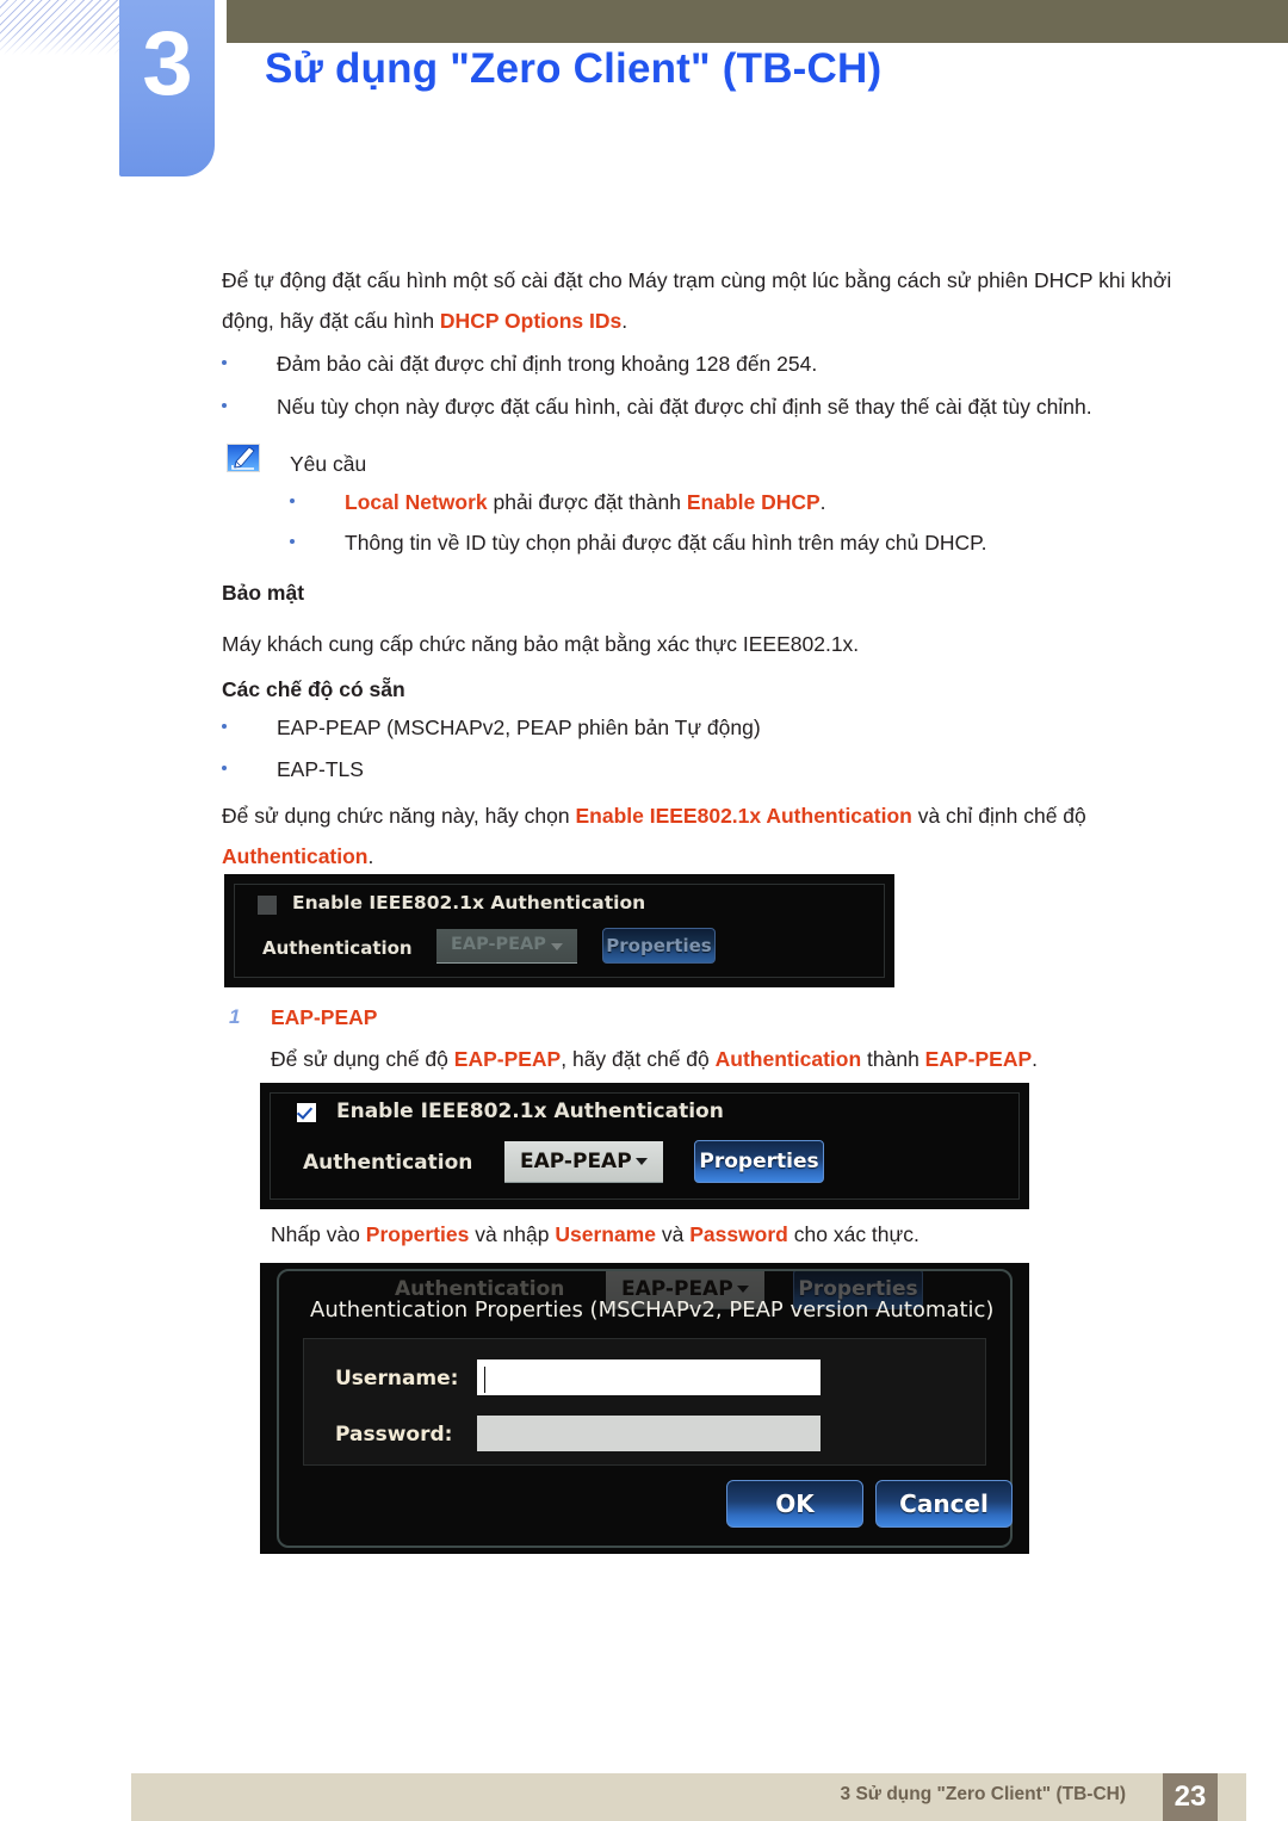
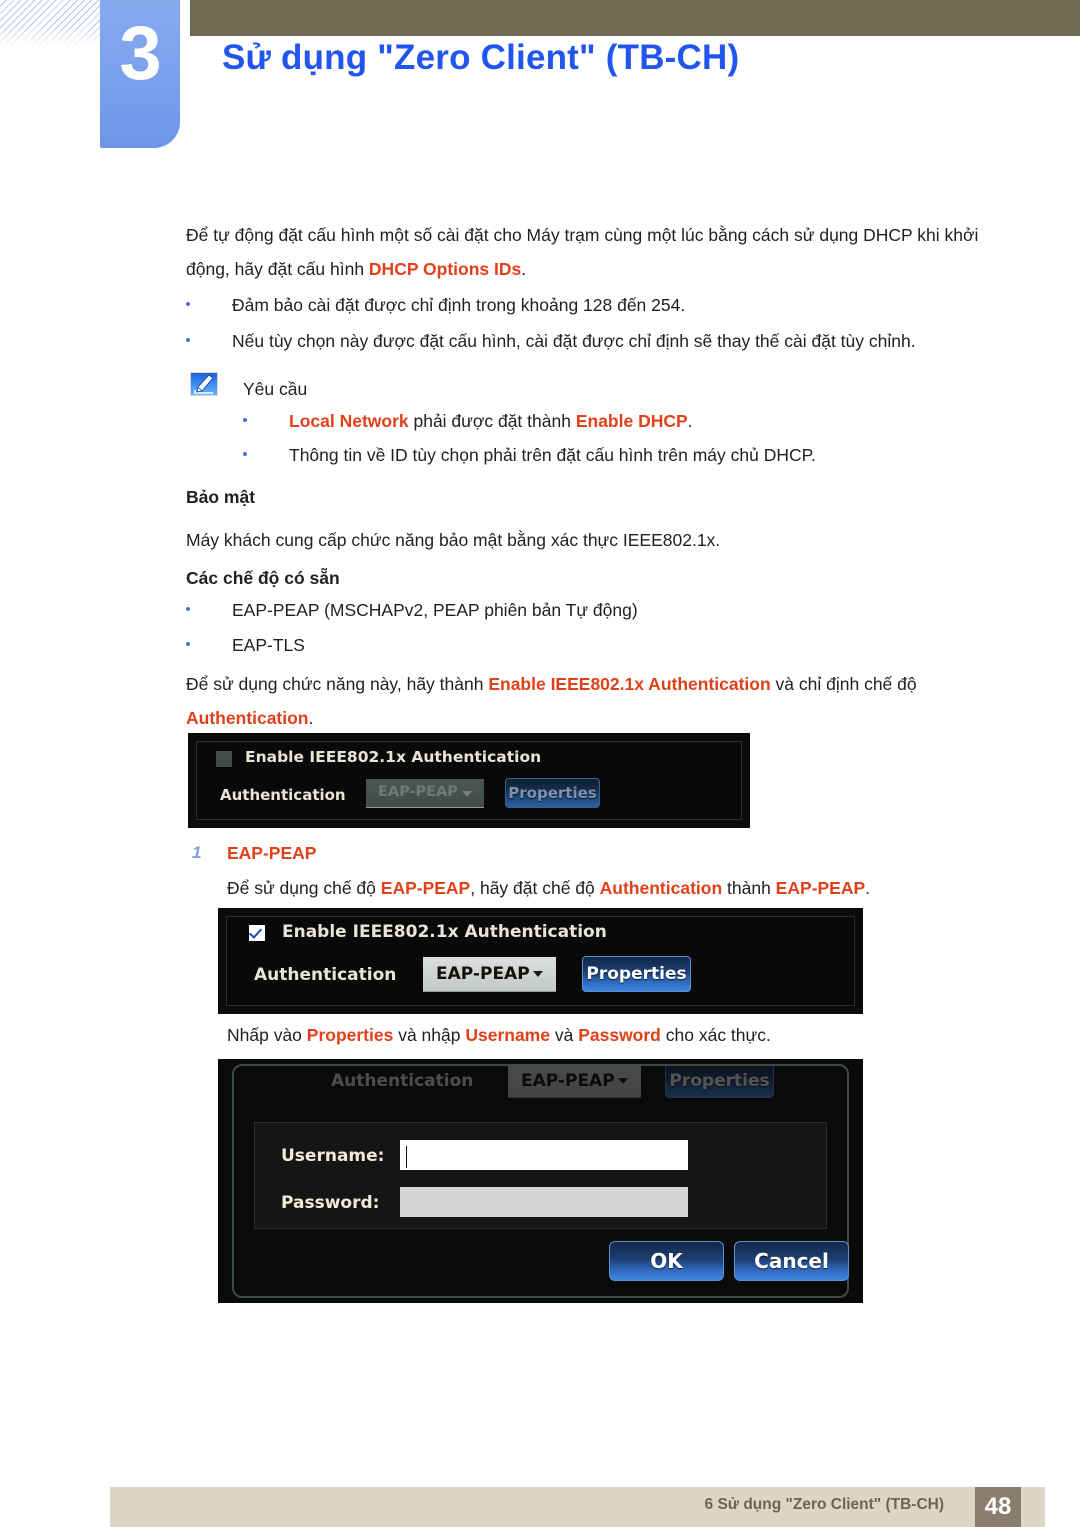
  3
  Sử dụng "Zero Client" (TB-CH)
- Để tự động đặt cấu hình một số cài đặt cho Máy trạm cùng một lúc bằng cách sử phiên DHCP khi khởi
+ Để tự động đặt cấu hình một số cài đặt cho Máy trạm cùng một lúc bằng cách sử dụng DHCP khi khởi
  động, hãy đặt cấu hình DHCP Options IDs.
  Đảm bảo cài đặt được chỉ định trong khoảng 128 đến 254.
  Nếu tùy chọn này được đặt cấu hình, cài đặt được chỉ định sẽ thay thế cài đặt tùy chỉnh.
  Yêu cầu
  Local Network phải được đặt thành Enable DHCP.
- Thông tin về ID tùy chọn phải được đặt cấu hình trên máy chủ DHCP.
+ Thông tin về ID tùy chọn phải trên đặt cấu hình trên máy chủ DHCP.
  Bảo mật
  Máy khách cung cấp chức năng bảo mật bằng xác thực IEEE802.1x.
  Các chế độ có sẵn
  EAP-PEAP (MSCHAPv2, PEAP phiên bản Tự động)
  EAP-TLS
- Để sử dụng chức năng này, hãy chọn Enable IEEE802.1x Authentication và chỉ định chế độ
+ Để sử dụng chức năng này, hãy thành Enable IEEE802.1x Authentication và chỉ định chế độ
  Authentication.
  Enable IEEE802.1x Authentication
  Authentication
  EAP-PEAP
  Properties
  1
  EAP-PEAP
  Để sử dụng chế độ EAP-PEAP, hãy đặt chế độ Authentication thành EAP-PEAP.
  Enable IEEE802.1x Authentication
  Authentication
  EAP-PEAP
  Properties
  Nhấp vào Properties và nhập Username và Password cho xác thực.
  Authentication
  EAP-PEAP
  Properties
- Authentication Properties (MSCHAPv2, PEAP version Automatic)
  Username:
  Password:
  OK
  Cancel
- 3 Sử dụng "Zero Client" (TB-CH)
+ 6 Sử dụng "Zero Client" (TB-CH)
- 23
+ 48
